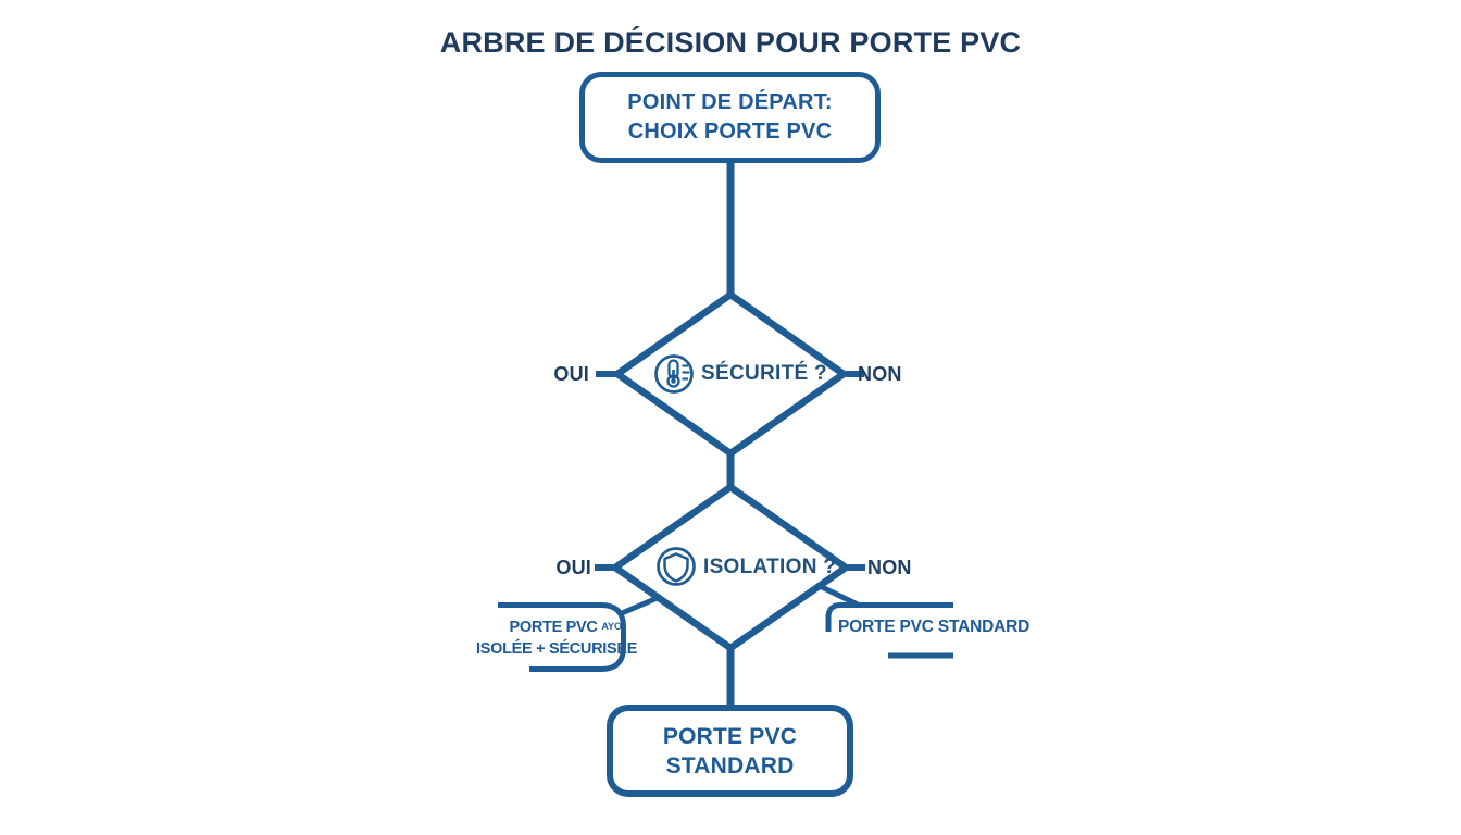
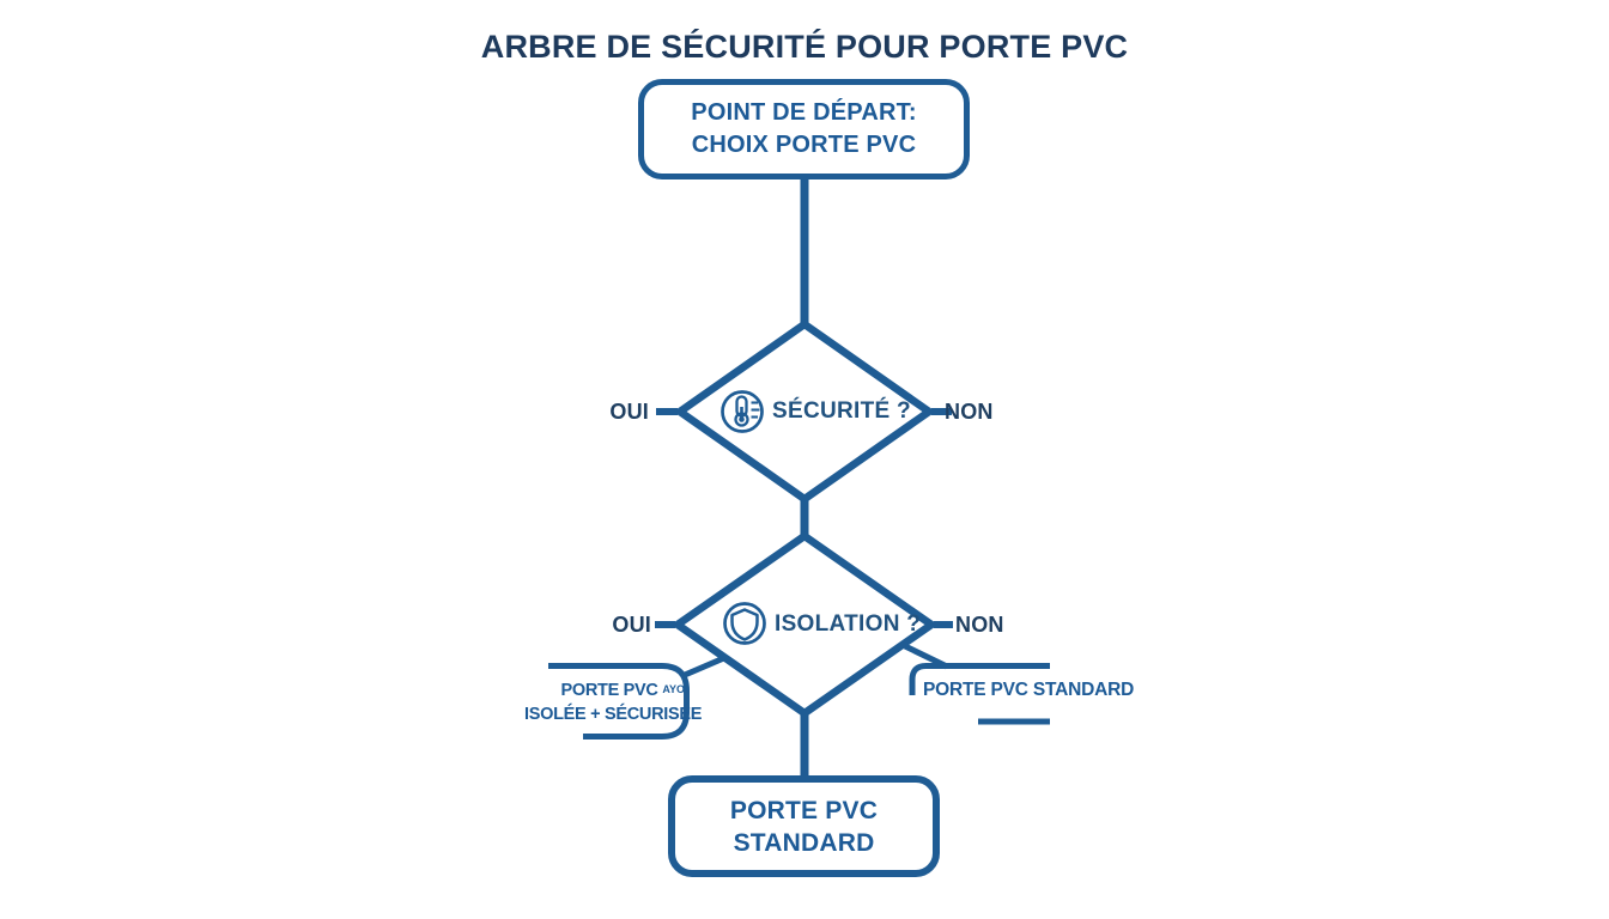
- ARBRE DE DÉCISION POUR PORTE PVC
+ ARBRE DE SÉCURITÉ POUR PORTE PVC
  POINT DE DÉPART:
  CHOIX PORTE PVC
  SÉCURITÉ ?
  OUI
  NON
  ISOLATION ?
  OUI
  NON
  PORTE PVC AYO
  ISOLÉE + SÉCURISÉE
  PORTE PVC STANDARD
  PORTE PVC
  STANDARD
